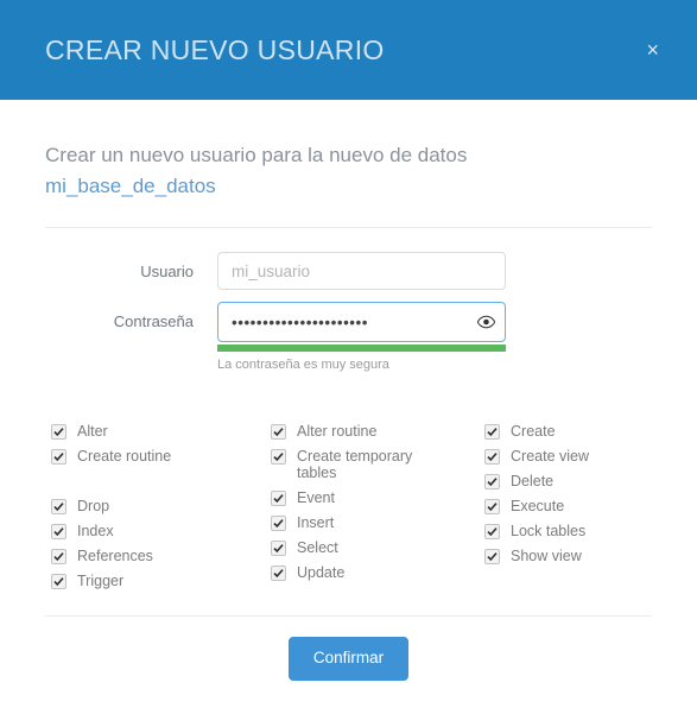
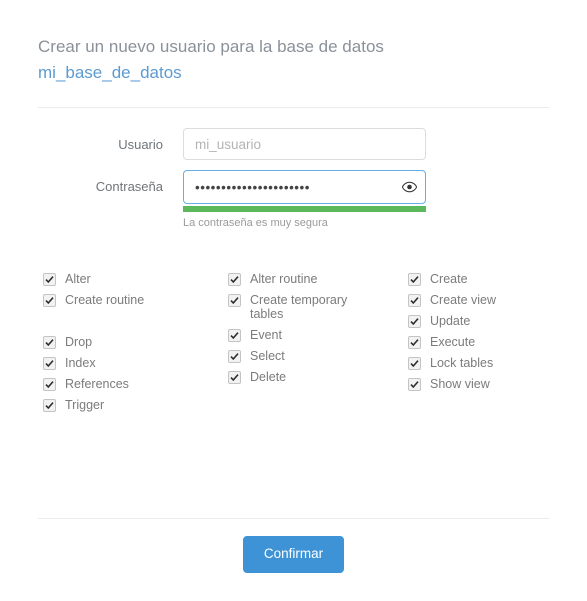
- CREAR NUEVO USUARIO
- ×
- Crear un nuevo usuario para la nuevo de datos mi_base_de_datos
+ Crear un nuevo usuario para la base de datos mi_base_de_datos
  Usuario
  mi_usuario
  Contraseña
  ••••••••••••••••••••••
  La contraseña es muy segura
  Alter
  Create routine
  Drop
  Index
  References
  Trigger
  Alter routine
  Create temporary tables
  Event
- Insert
  Select
- Update
+ Delete
  Create
  Create view
- Delete
+ Update
  Execute
  Lock tables
  Show view
  Confirmar
